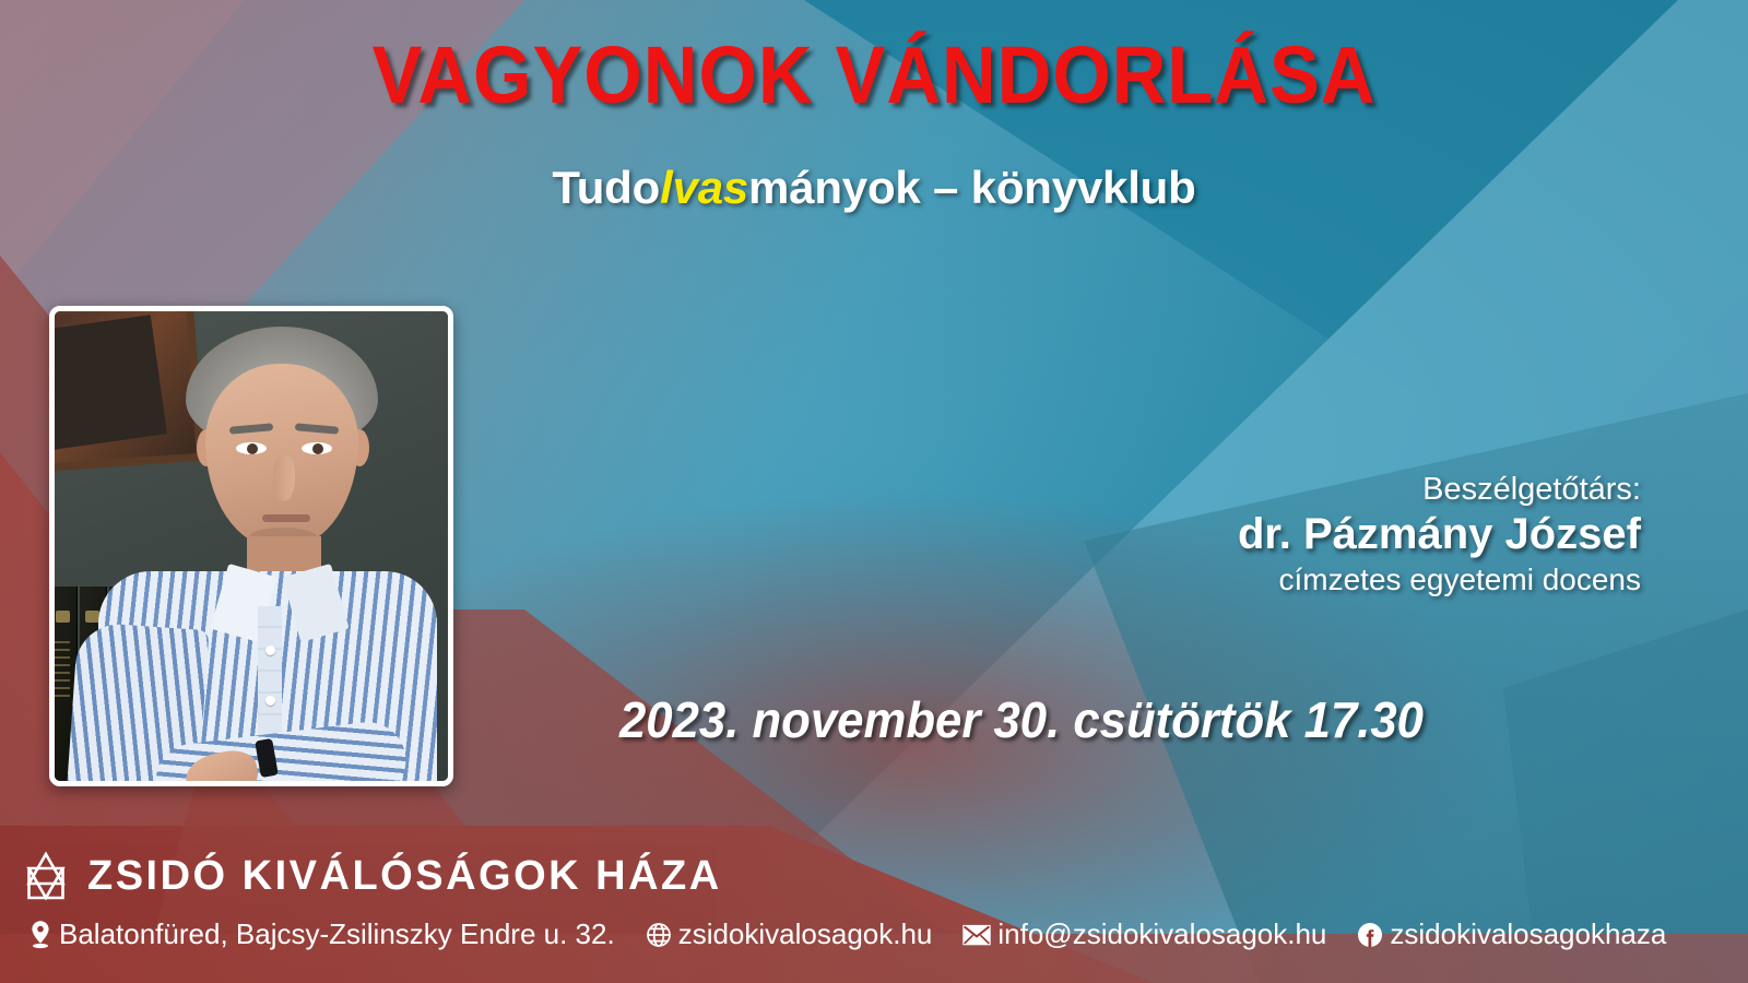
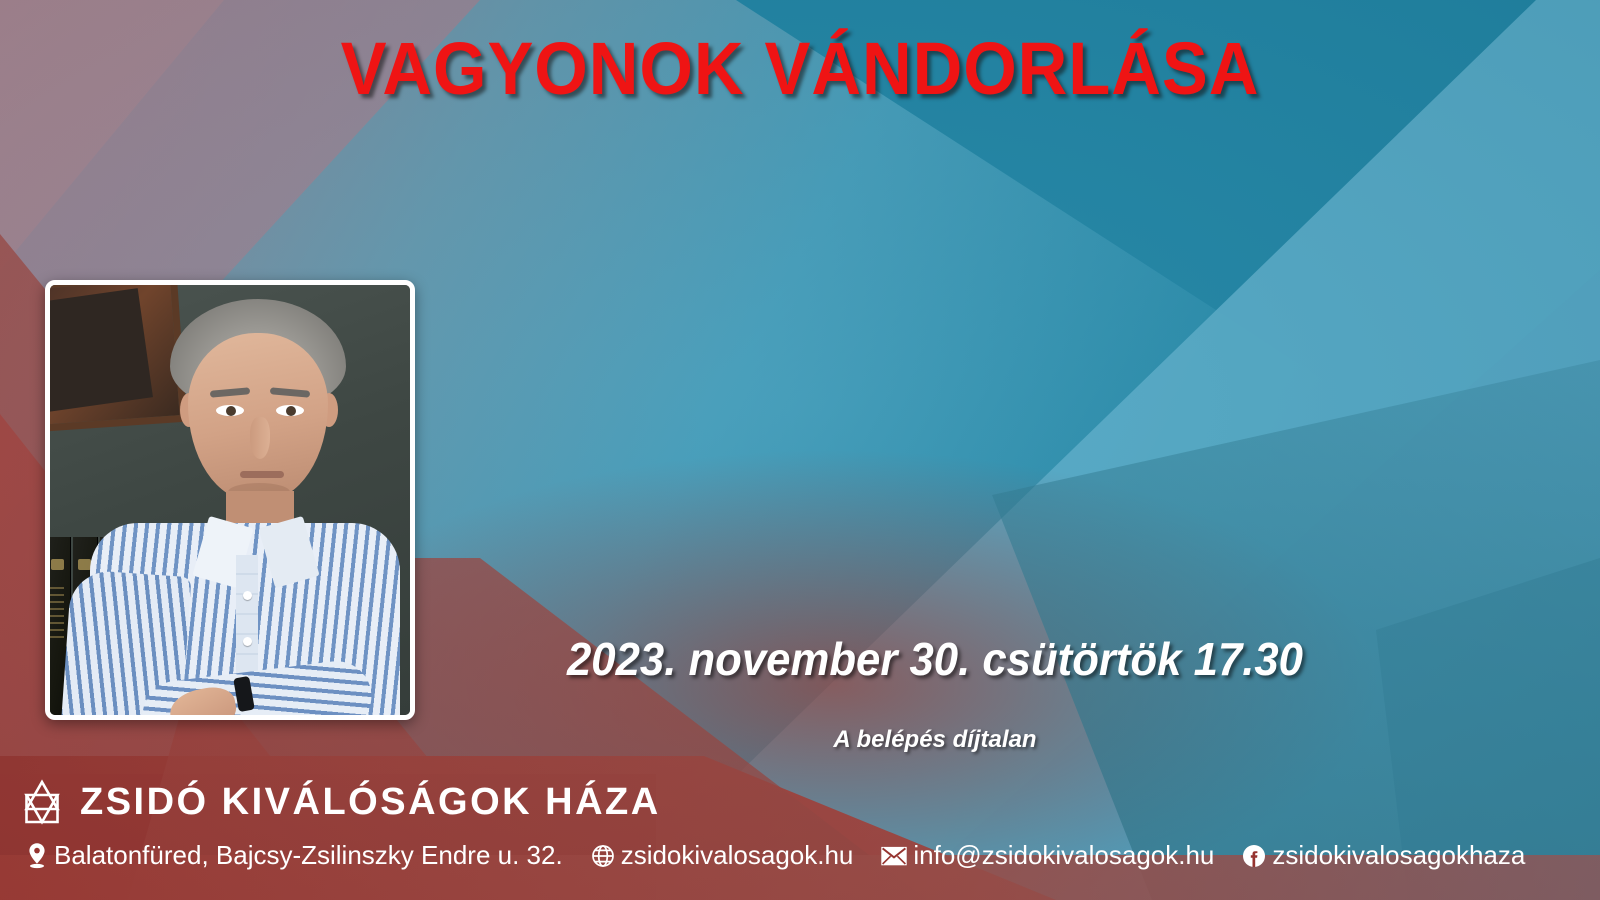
  VAGYONOK VÁNDORLÁSA
- Tudolvasmányok – könyvklub
- Beszélgetőtárs:
- dr. Pázmány József
- címzetes egyetemi docens
  2023. november 30. csütörtök 17.30
+ A belépés díjtalan
  ZSIDÓ KIVÁLÓSÁGOK HÁZA
  Balatonfüred, Bajcsy-Zsilinszky Endre u. 32.
  zsidokivalosagok.hu
  info@zsidokivalosagok.hu
  zsidokivalosagokhaza
